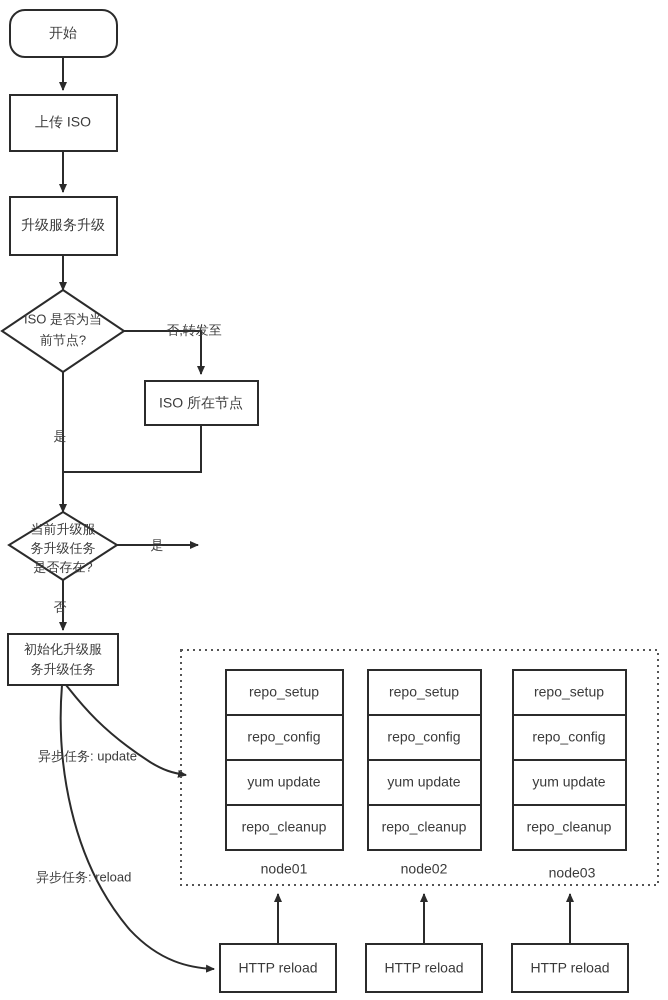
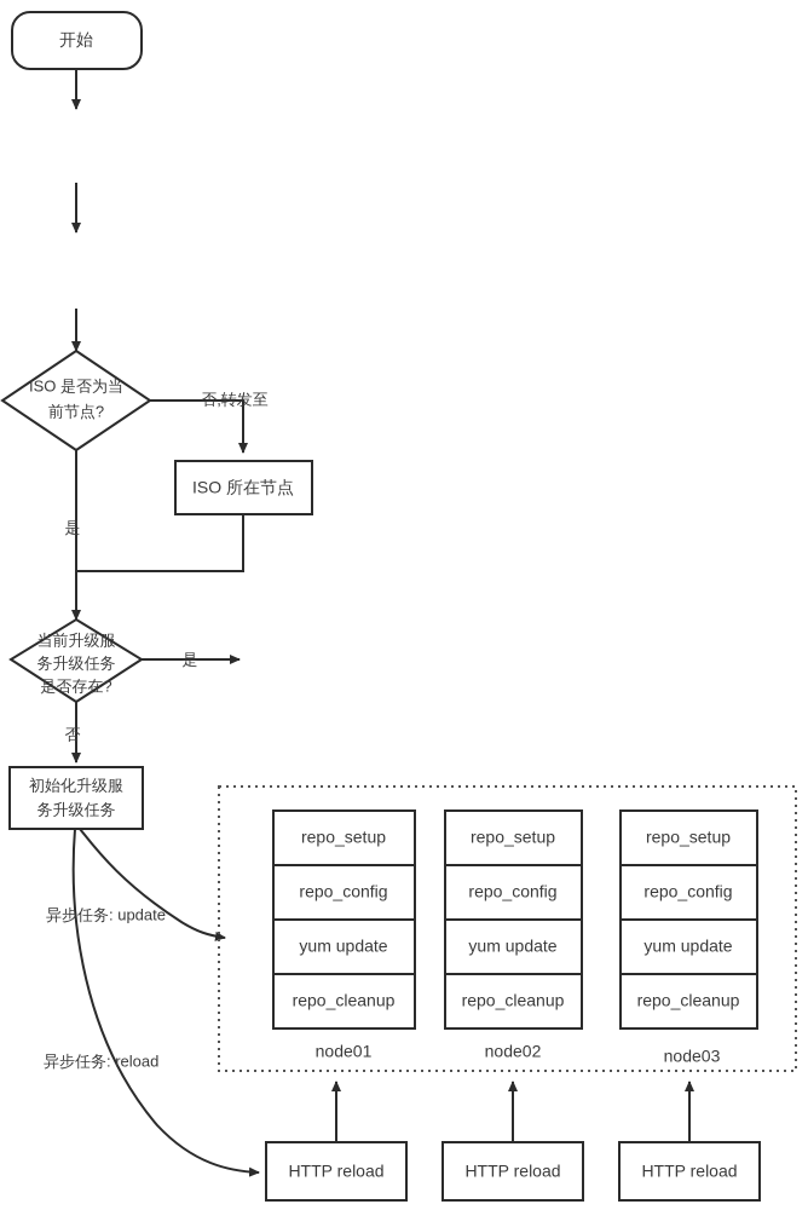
  开始
- 上传 ISO
- 升级服务升级
  ISO 是否为当
  前节点?
  否,转发至
  是
  ISO 所在节点
  当前升级服
  务升级任务
  是否存在?
  是
  否
  初始化升级服
  务升级任务
  异步任务: update
  异步任务: reload
  repo_setup
  repo_config
  yum update
  repo_cleanup
  node01
  repo_setup
  repo_config
  yum update
  repo_cleanup
  node02
  repo_setup
  repo_config
  yum update
  repo_cleanup
  node03
  HTTP reload
  HTTP reload
  HTTP reload
